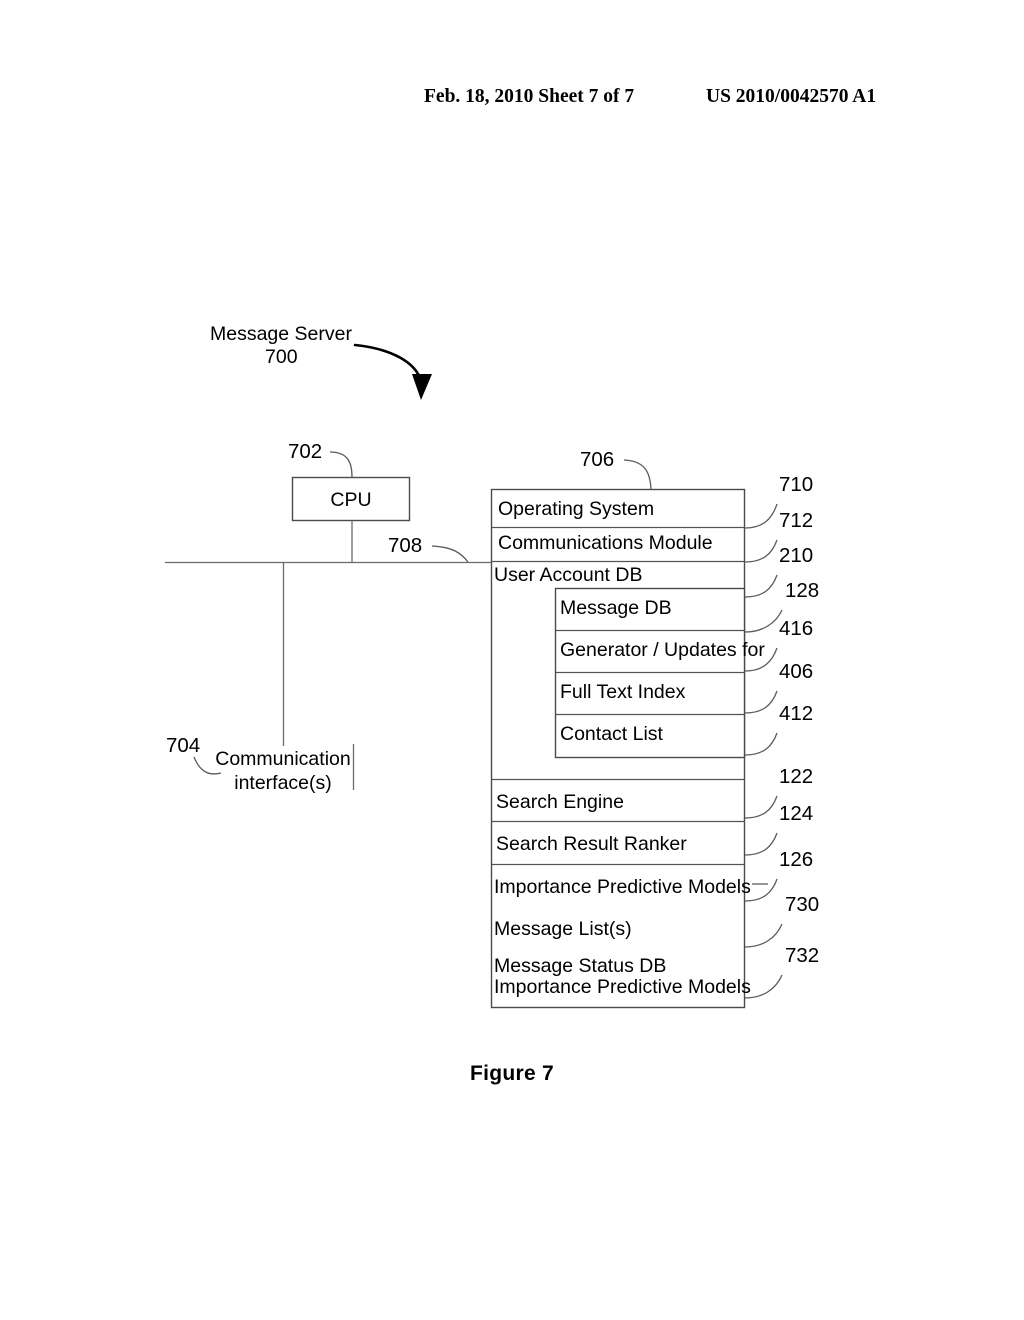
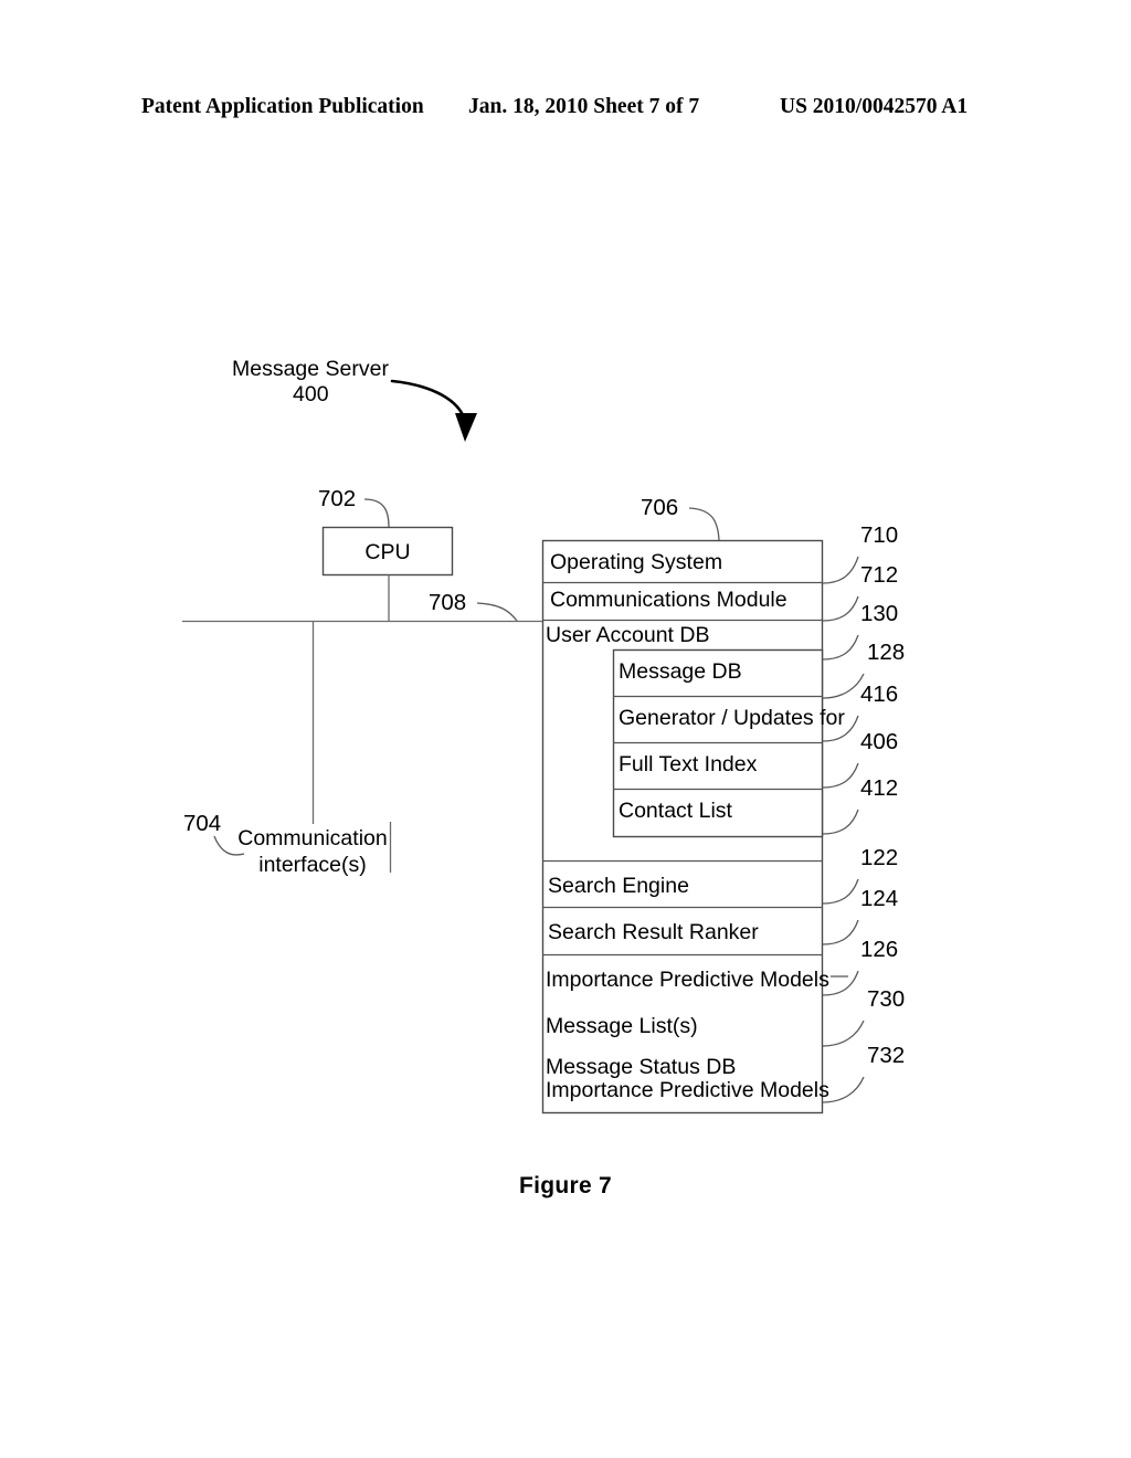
+ Patent Application Publication
- Feb. 18, 2010 Sheet 7 of 7
+ Jan. 18, 2010 Sheet 7 of 7
  US 2010/0042570 A1
  Message Server
- 700
+ 400
  702
  CPU
  708
  704
  Communication
  interface(s)
  706
  Operating System
  Communications Module
  User Account DB
  Message DB
  Generator / Updates for
  Full Text Index
  Contact List
  Search Engine
  Search Result Ranker
  Importance Predictive Models
  Message List(s)
  Message Status DB
  Importance Predictive Models
  710
  712
- 210
+ 130
  128
  416
  406
  412
  122
  124
  126
  730
  732
  Figure 7
